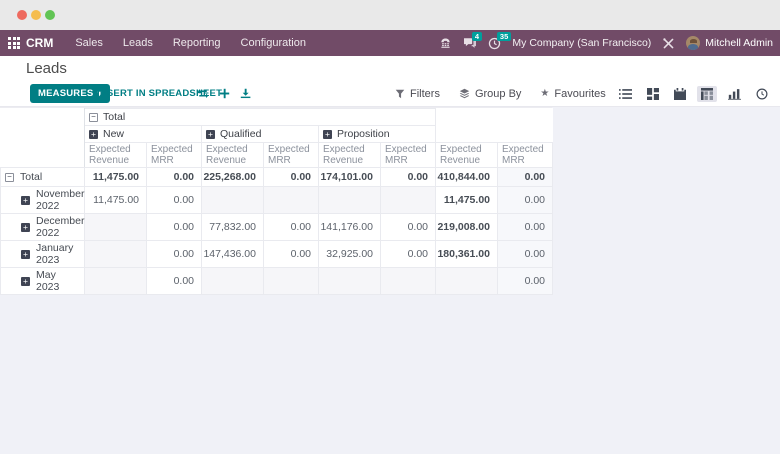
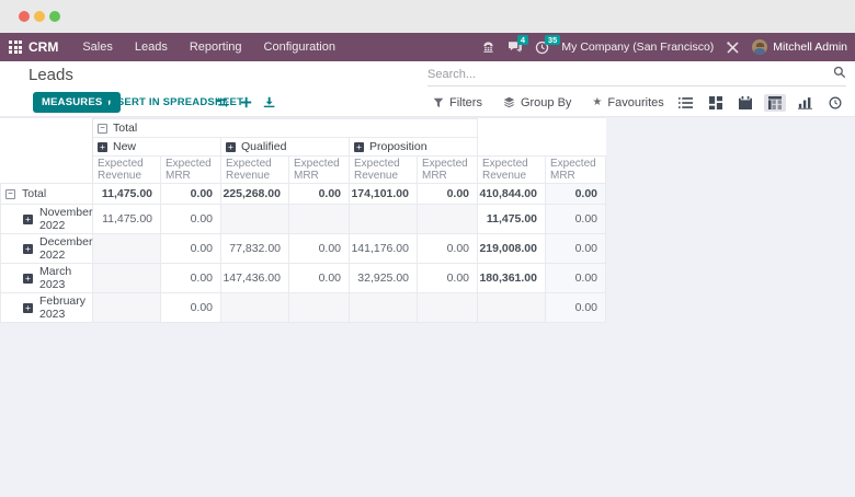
  CRM
  Sales
  Leads
  Reporting
  Configuration
  4
  35
  My Company (San Francisco)
  Mitchell Admin
  Leads
+ Search...
  MEASURES
  ▾
  INSERT IN SPREADSHEET
  Filters
  Group By
  ★
  Favourites
  	− Total
  + New	+ Qualified	+ Proposition
  Expected Revenue	Expected MRR	Expected Revenue	Expected MRR	Expected Revenue	Expected MRR	Expected Revenue	Expected MRR
  − Total	11,475.00	0.00	225,268.00	0.00	174,101.00	0.00	410,844.00	0.00
  +November 2022	11,475.00	0.00					11,475.00	0.00
  +December 2022		0.00	77,832.00	0.00	141,176.00	0.00	219,008.00	0.00
- +January 2023		0.00	147,436.00	0.00	32,925.00	0.00	180,361.00	0.00
+ +March 2023		0.00	147,436.00	0.00	32,925.00	0.00	180,361.00	0.00
- +May 2023		0.00						0.00
+ +February 2023		0.00						0.00
